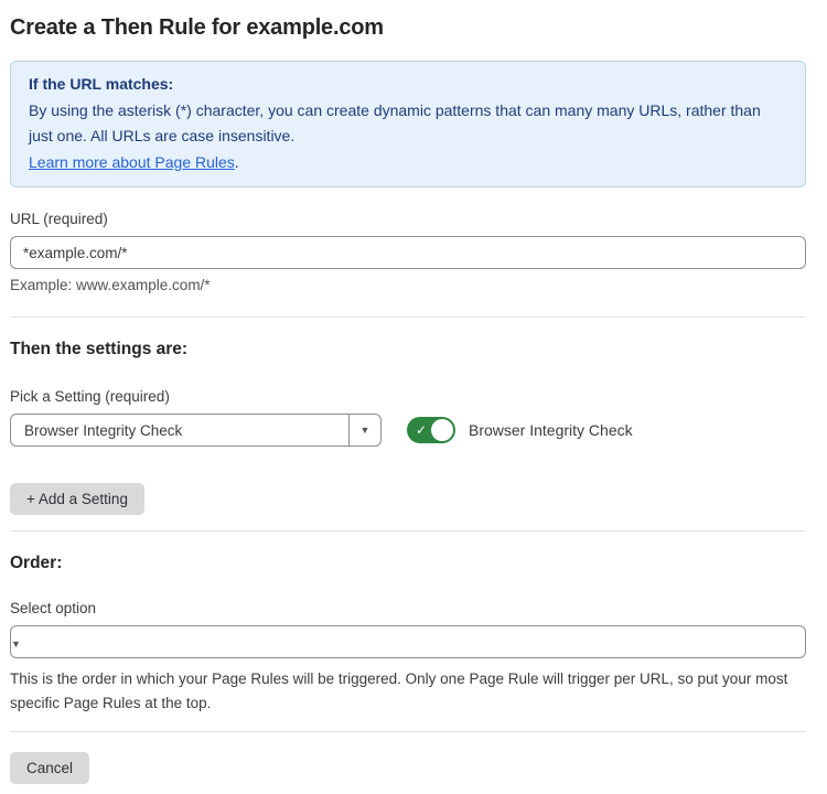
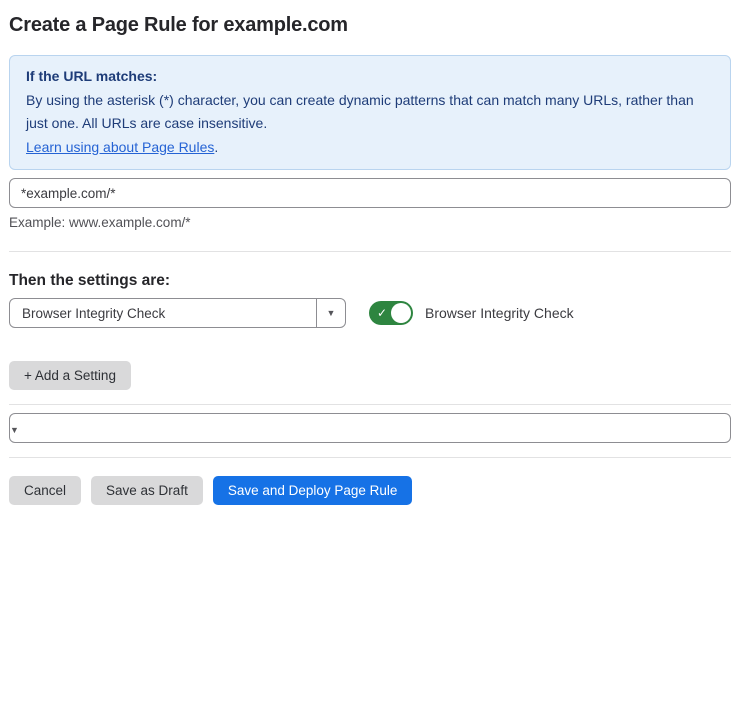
- Create a Then Rule for example.com
+ Create a Page Rule for example.com
  If the URL matches:
- By using the asterisk (*) character, you can create dynamic patterns that can many many URLs, rather than just one. All URLs are case insensitive.
+ By using the asterisk (*) character, you can create dynamic patterns that can match many URLs, rather than just one. All URLs are case insensitive.
- Learn more about Page Rules.
+ Learn using about Page Rules.
- URL (required)
  *example.com/*
  Example: www.example.com/*
  Then the settings are:
- Pick a Setting (required)
  Browser Integrity Check
  ▼
  ✓
  Browser Integrity Check
  + Add a Setting
- Order:
- Select option
  ▼
- This is the order in which your Page Rules will be triggered. Only one Page Rule will trigger per URL, so put your most specific Page Rules at the top.
  Cancel
+ Save as Draft
+ Save and Deploy Page Rule
